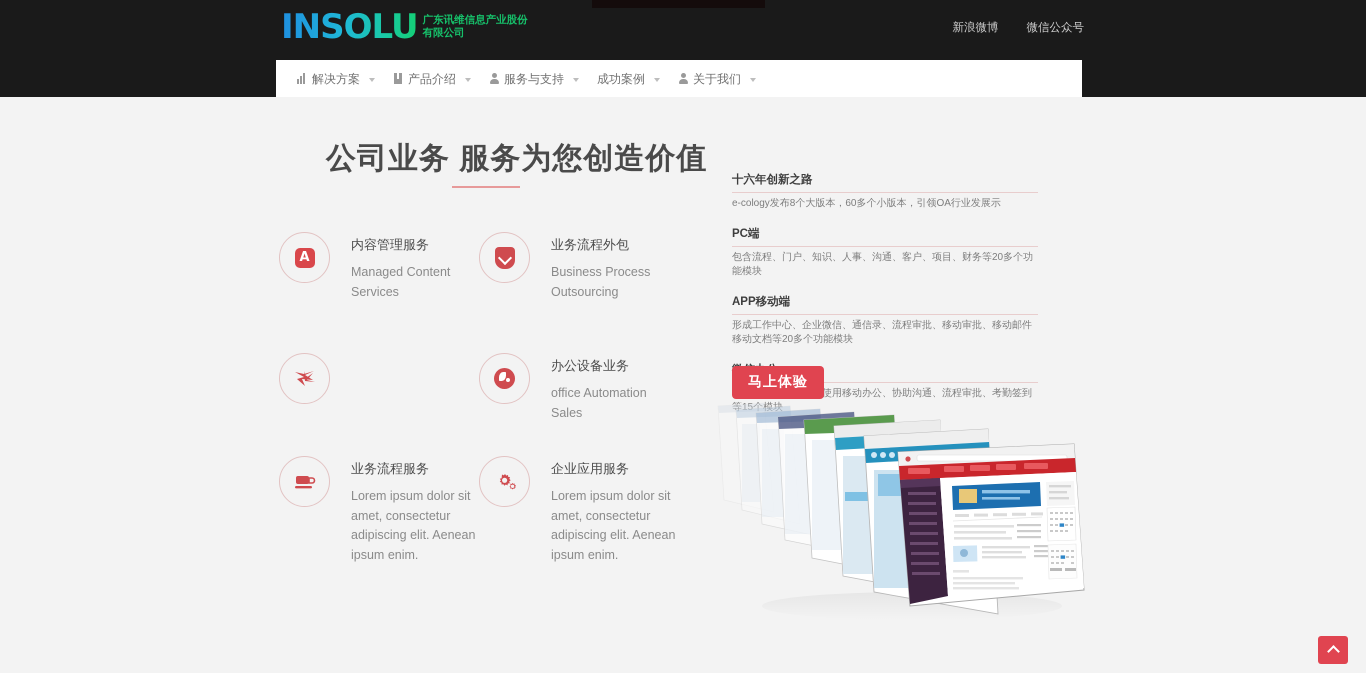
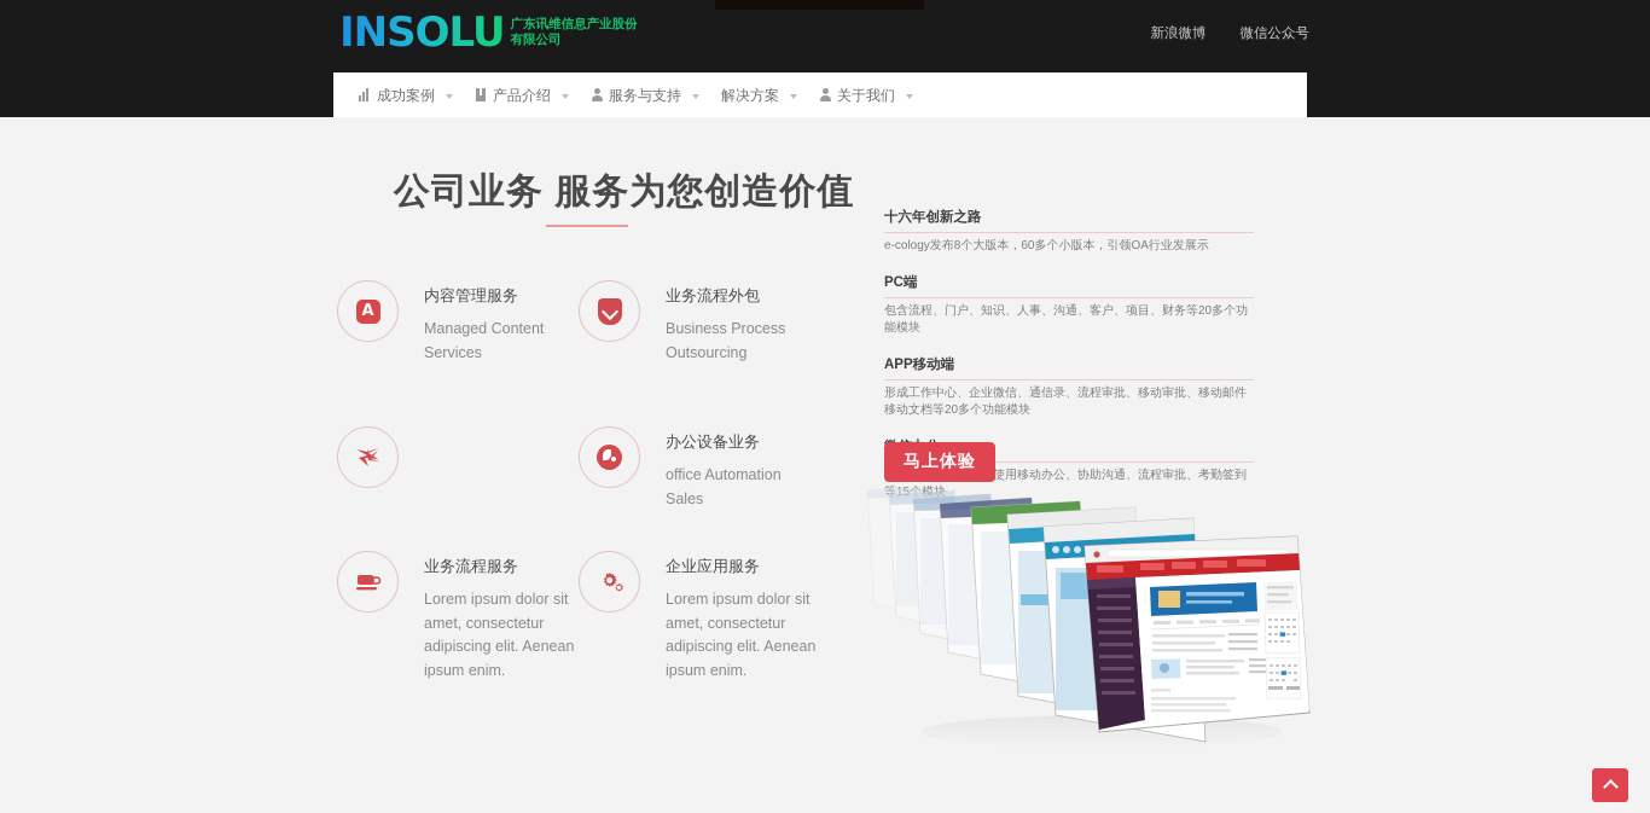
  INSOLU
  广东讯维信息产业股份
  有限公司
  新浪微博
  微信公众号
- 解决方案
+ 成功案例
  产品介绍
  服务与支持
- 成功案例
+ 解决方案
  关于我们
  公司业务 服务为您创造价值
  A
  内容管理服务
  Managed Content Services
  业务流程外包
  Business Process Outsourcing
  办公设备业务
  office Automation Sales
  业务流程服务
  Lorem ipsum dolor sit amet, consectetur adipiscing elit. Aenean ipsum enim.
  企业应用服务
  Lorem ipsum dolor sit amet, consectetur adipiscing elit. Aenean ipsum enim.
  十六年创新之路
  e-cology发布8个大版本，60多个小版本，引领OA行业发展示
  PC端
  包含流程、门户、知识、人事、沟通、客户、项目、财务等20多个功能模块
  APP移动端
  形成工作中心、企业微信、通信录、流程审批、移动审批、移动邮件移动文档等20多个功能模块
  使用移动办公、协助沟通、流程审批、考勤签到等15个模块
  马上体验
